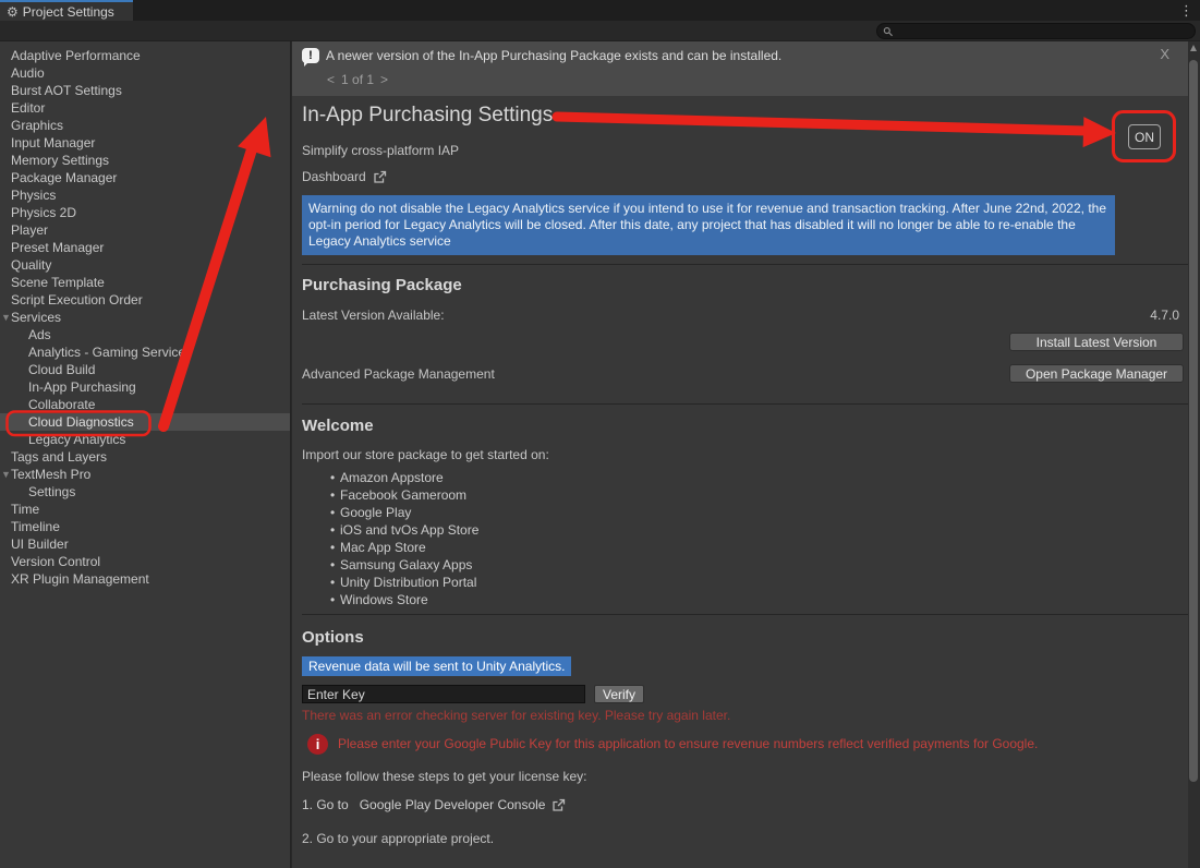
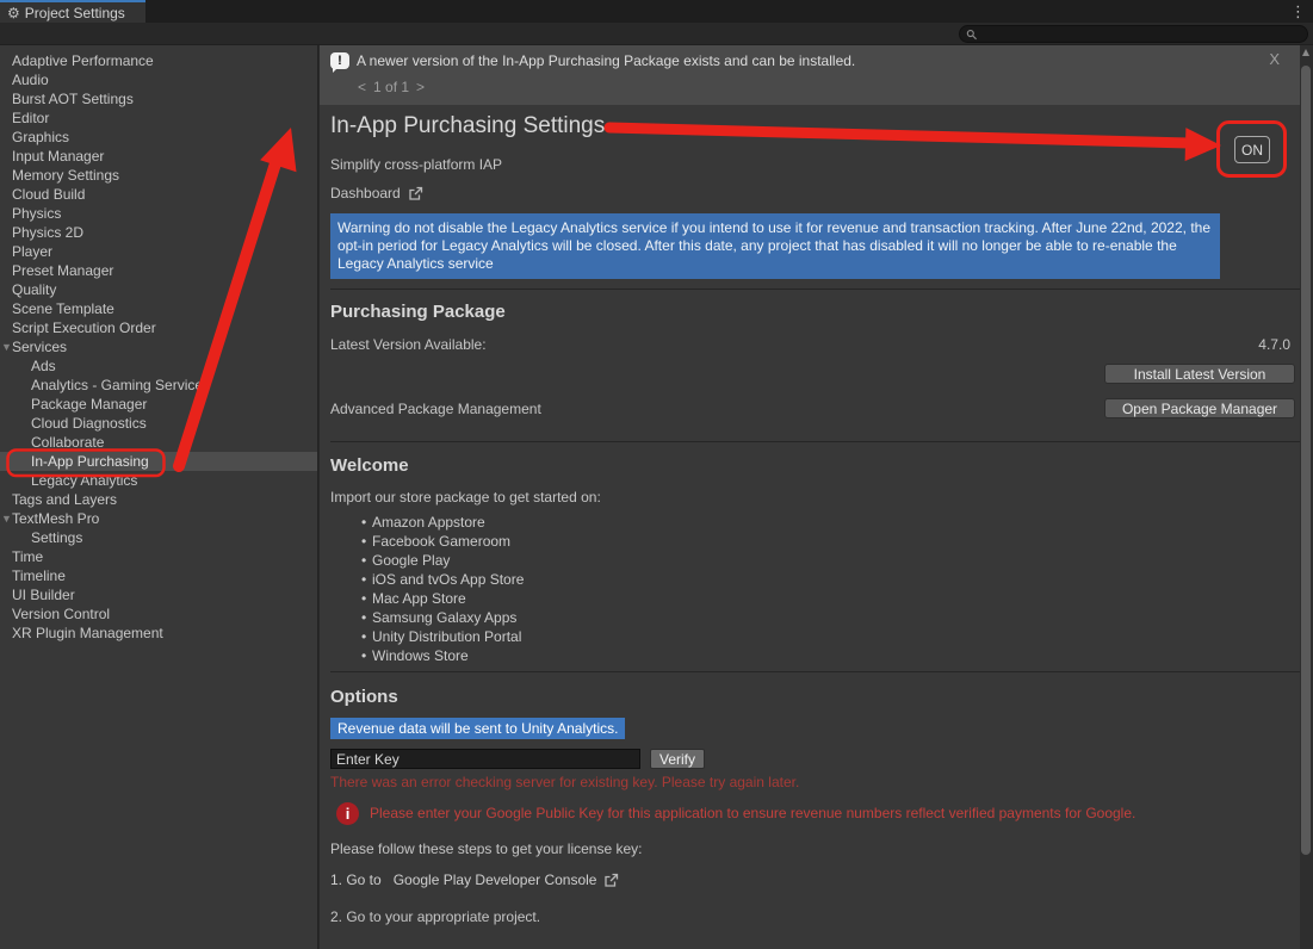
  ⚙
  Project Settings
  ⋮
  Adaptive Performance
  Audio
  Burst AOT Settings
  Editor
  Graphics
  Input Manager
  Memory Settings
- Package Manager
+ Cloud Build
  Physics
  Physics 2D
  Player
  Preset Manager
  Quality
  Scene Template
  Script Execution Order
  ▼
  Services
  Ads
  Analytics - Gaming Servic
- Cloud Build
+ Package Manager
- In-App Purchasing
+ Cloud Diagnostics
  Collaborate
- Cloud Diagnostics
+ In-App Purchasing
  Legacy Analytics
  Tags and Layers
  ▼
  TextMesh Pro
  Settings
  Time
  Timeline
  UI Builder
  Version Control
  XR Plugin Management
  !
  A newer version of the In-App Purchasing Package exists and can be installed.
  <
  1 of 1
  >
  X
  In-App Purchasing Settings
  Simplify cross-platform IAP
  Dashboard
  Warning do not disable the Legacy Analytics service if you intend to use it for revenue and transaction tracking. After June 22nd, 2022, the opt-in period for Legacy Analytics will be closed. After this date, any project that has disabled it will no longer be able to re-enable the Legacy Analytics service
  Purchasing Package
  Latest Version Available:
  4.7.0
  Install Latest Version
  Advanced Package Management
  Open Package Manager
  Welcome
  Import our store package to get started on:
  Amazon Appstore
  Facebook Gameroom
  Google Play
  iOS and tvOs App Store
  Mac App Store
  Samsung Galaxy Apps
  Unity Distribution Portal
  Windows Store
  Options
  Revenue data will be sent to Unity Analytics.
  Enter Key
  Verify
  There was an error checking server for existing key. Please try again later.
  i
  Please enter your Google Public Key for this application to ensure revenue numbers reflect verified payments for Google.
  Please follow these steps to get your license key:
  1. Go to
  Google Play Developer Console
  2. Go to your appropriate project.
  ON
